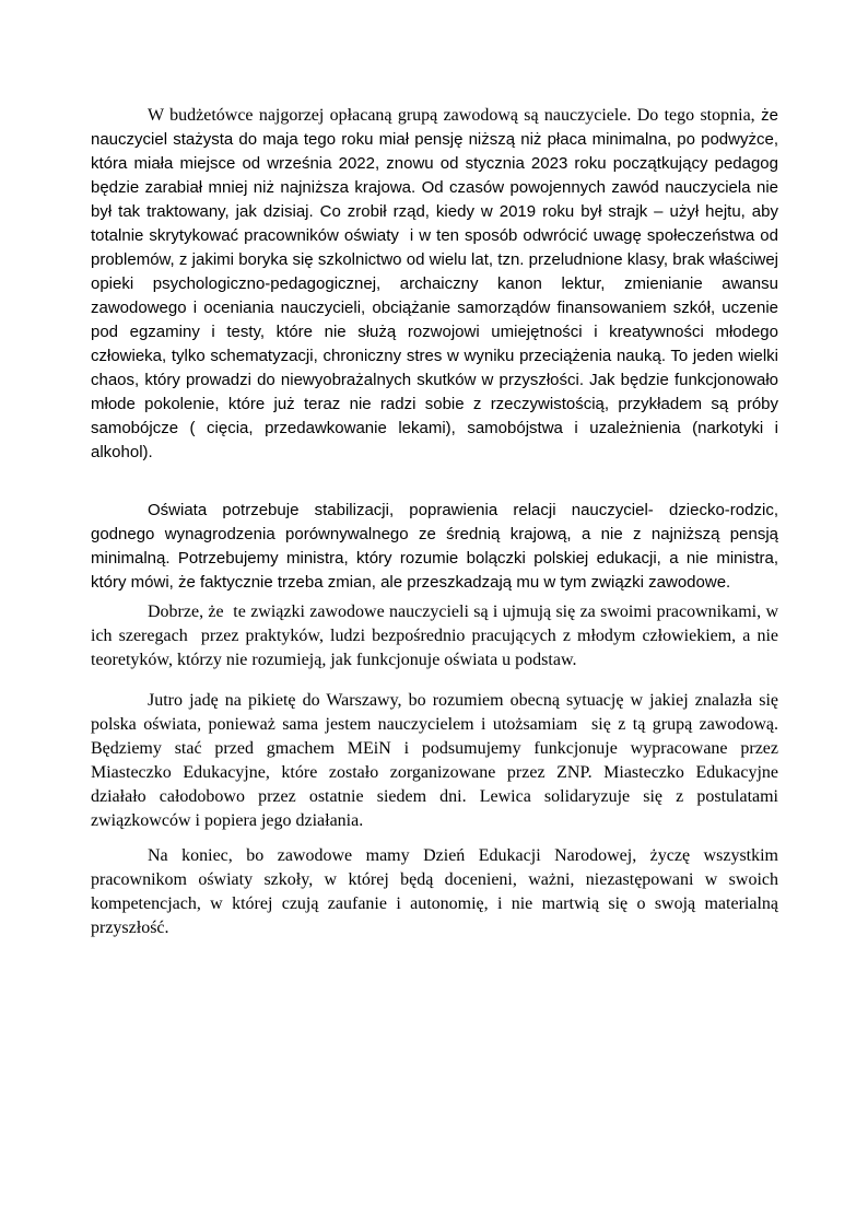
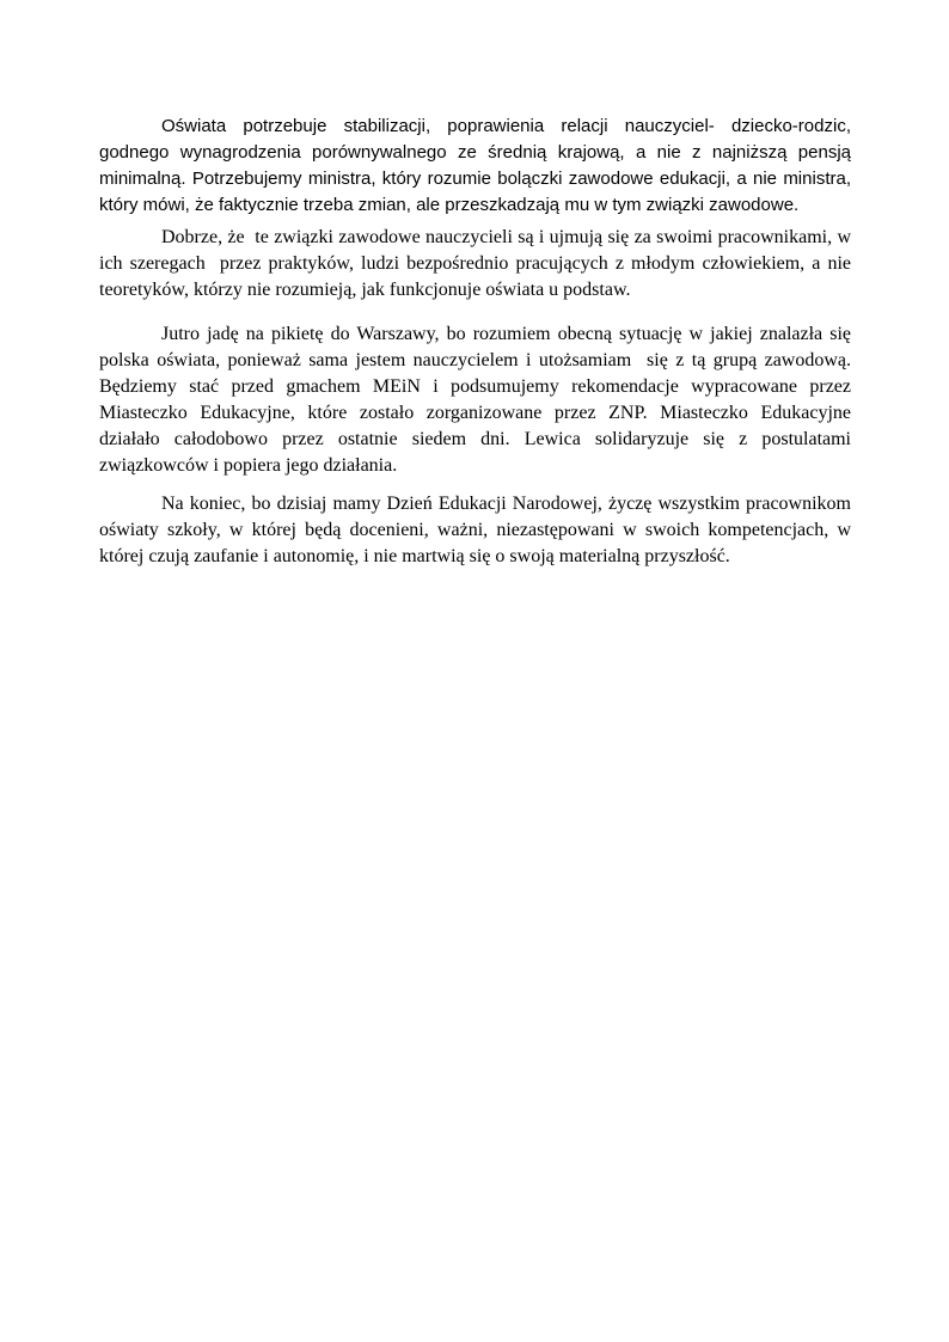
- W budżetówce najgorzej opłacaną grupą zawodową są nauczyciele. Do tego stopnia, że nauczyciel stażysta do maja tego roku miał pensję niższą niż płaca minimalna, po podwyżce, która miała miejsce od września 2022, znowu od stycznia 2023 roku początkujący pedagog będzie zarabiał mniej niż najniższa krajowa. Od czasów powojennych zawód nauczyciela nie był tak traktowany, jak dzisiaj. Co zrobił rząd, kiedy w 2019 roku był strajk – użył hejtu, aby totalnie skrytykować pracowników oświaty i w ten sposób odwrócić uwagę społeczeństwa od problemów, z jakimi boryka się szkolnictwo od wielu lat, tzn. przeludnione klasy, brak właściwej opieki psychologiczno-pedagogicznej, archaiczny kanon lektur, zmienianie awansu zawodowego i oceniania nauczycieli, obciążanie samorządów finansowaniem szkół, uczenie pod egzaminy i testy, które nie służą rozwojowi umiejętności i kreatywności młodego człowieka, tylko schematyzacji, chroniczny stres w wyniku przeciążenia nauką. To jeden wielki chaos, który prowadzi do niewyobrażalnych skutków w przyszłości. Jak będzie funkcjonowało młode pokolenie, które już teraz nie radzi sobie z rzeczywistością, przykładem są próby samobójcze ( cięcia, przedawkowanie lekami), samobójstwa i uzależnienia (narkotyki i alkohol).
- Oświata potrzebuje stabilizacji, poprawienia relacji nauczyciel- dziecko-rodzic, godnego wynagrodzenia porównywalnego ze średnią krajową, a nie z najniższą pensją minimalną. Potrzebujemy ministra, który rozumie bolączki polskiej edukacji, a nie ministra, który mówi, że faktycznie trzeba zmian, ale przeszkadzają mu w tym związki zawodowe.
+ Oświata potrzebuje stabilizacji, poprawienia relacji nauczyciel- dziecko-rodzic, godnego wynagrodzenia porównywalnego ze średnią krajową, a nie z najniższą pensją minimalną. Potrzebujemy ministra, który rozumie bolączki zawodowe edukacji, a nie ministra, który mówi, że faktycznie trzeba zmian, ale przeszkadzają mu w tym związki zawodowe.
  Dobrze, że te związki zawodowe nauczycieli są i ujmują się za swoimi pracownikami, w ich szeregach przez praktyków, ludzi bezpośrednio pracujących z młodym człowiekiem, a nie teoretyków, którzy nie rozumieją, jak funkcjonuje oświata u podstaw.
- Jutro jadę na pikietę do Warszawy, bo rozumiem obecną sytuację w jakiej znalazła się polska oświata, ponieważ sama jestem nauczycielem i utożsamiam się z tą grupą zawodową. Będziemy stać przed gmachem MEiN i podsumujemy funkcjonuje wypracowane przez Miasteczko Edukacyjne, które zostało zorganizowane przez ZNP. Miasteczko Edukacyjne działało całodobowo przez ostatnie siedem dni. Lewica solidaryzuje się z postulatami związkowców i popiera jego działania.
+ Jutro jadę na pikietę do Warszawy, bo rozumiem obecną sytuację w jakiej znalazła się polska oświata, ponieważ sama jestem nauczycielem i utożsamiam się z tą grupą zawodową. Będziemy stać przed gmachem MEiN i podsumujemy rekomendacje wypracowane przez Miasteczko Edukacyjne, które zostało zorganizowane przez ZNP. Miasteczko Edukacyjne działało całodobowo przez ostatnie siedem dni. Lewica solidaryzuje się z postulatami związkowców i popiera jego działania.
- Na koniec, bo zawodowe mamy Dzień Edukacji Narodowej, życzę wszystkim pracownikom oświaty szkoły, w której będą docenieni, ważni, niezastępowani w swoich kompetencjach, w której czują zaufanie i autonomię, i nie martwią się o swoją materialną przyszłość.
+ Na koniec, bo dzisiaj mamy Dzień Edukacji Narodowej, życzę wszystkim pracownikom oświaty szkoły, w której będą docenieni, ważni, niezastępowani w swoich kompetencjach, w której czują zaufanie i autonomię, i nie martwią się o swoją materialną przyszłość.
